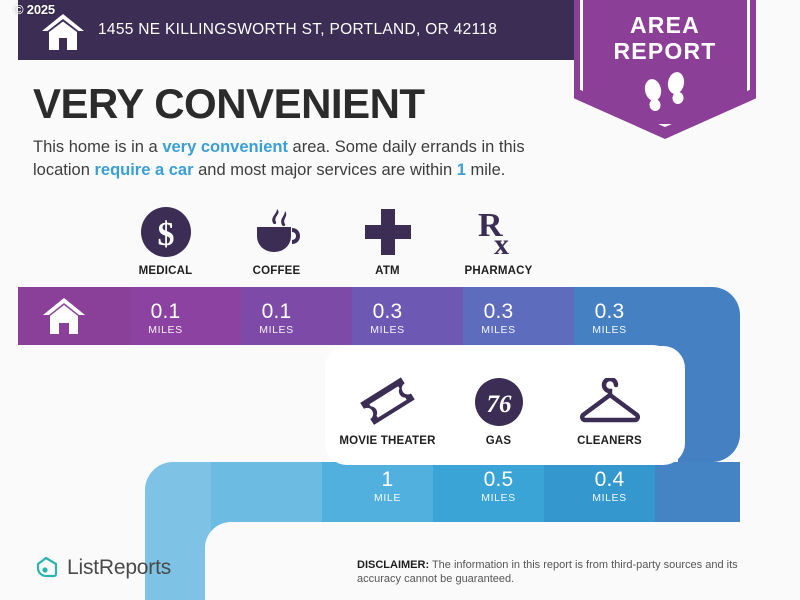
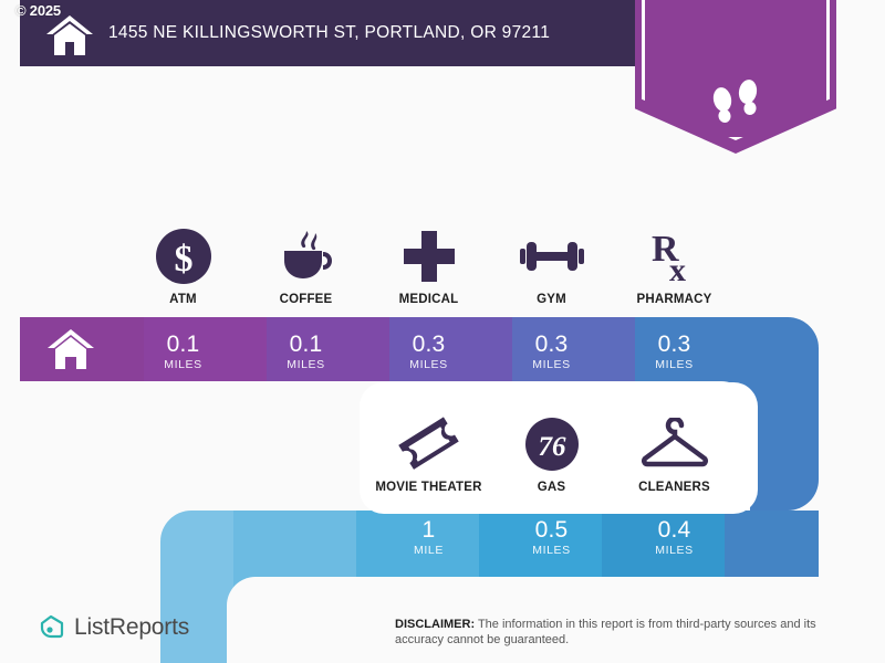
- 1455 NE KILLINGSWORTH ST, PORTLAND, OR 42118
+ 1455 NE KILLINGSWORTH ST, PORTLAND, OR 97211
  © 2025
- AREA
- REPORT
- VERY CONVENIENT
- This home is in a very convenient area. Some daily errands in this location require a car and most major services are within 1 mile.
  $
- MEDICAL
+ ATM
  COFFEE
- ATM
+ MEDICAL
+ GYM
  R
  x
  PHARMACY
  0.1
  MILES
  0.1
  MILES
  0.3
  MILES
  0.3
  MILES
  0.3
  MILES
  MOVIE THEATER
  76
  GAS
  CLEANERS
  1
  MILE
  0.5
  MILES
  0.4
  MILES
  ListReports
  DISCLAIMER: The information in this report is from third-party sources and its accuracy cannot be guaranteed.
